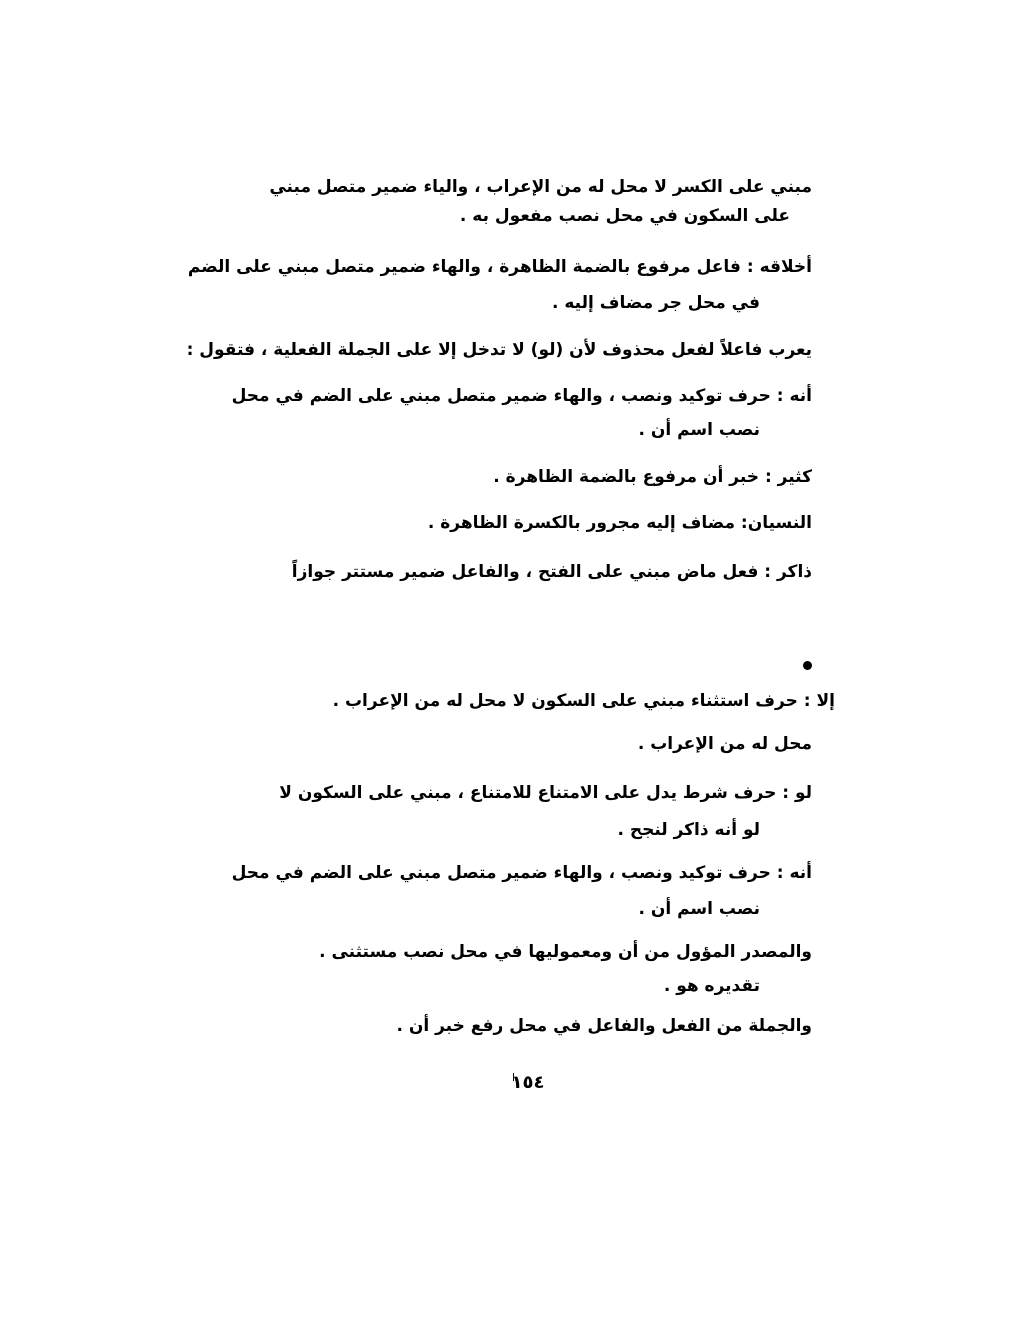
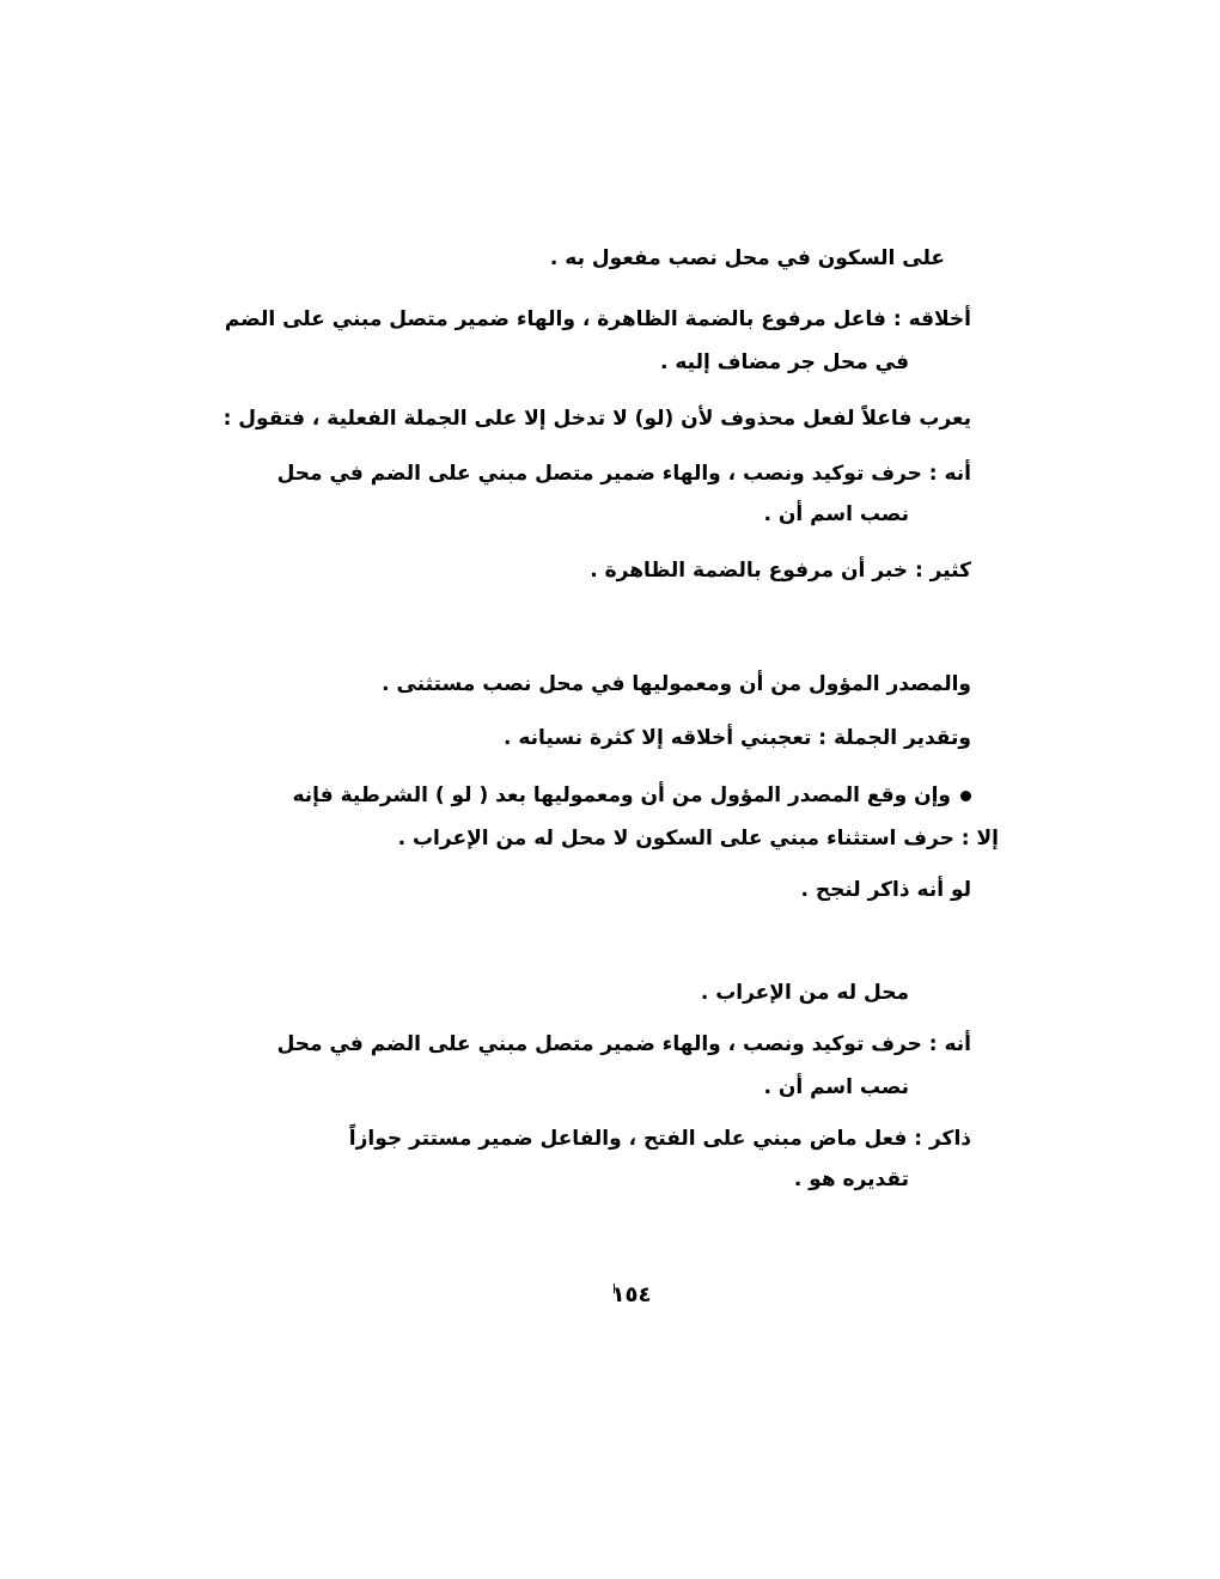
- مبني على الكسر لا محل له من الإعراب ، والياء ضمير متصل مبني
  على السكون في محل نصب مفعول به .
  أخلاقه : فاعل مرفوع بالضمة الظاهرة ، والهاء ضمير متصل مبني على الضم
  في محل جر مضاف إليه .
  يعرب فاعلاً لفعل محذوف لأن (لو) لا تدخل إلا على الجملة الفعلية ، فتقول :
  أنه : حرف توكيد ونصب ، والهاء ضمير متصل مبني على الضم في محل
  نصب اسم أن .
  كثير : خبر أن مرفوع بالضمة الظاهرة .
- النسيان: مضاف إليه مجرور بالكسرة الظاهرة .
- ذاكر : فعل ماض مبني على الفتح ، والفاعل ضمير مستتر جوازاً
+ والمصدر المؤول من أن ومعموليها في محل نصب مستثنى .
+ وتقدير الجملة : تعجبني أخلاقه إلا كثرة نسيانه .
+ وإن وقع المصدر المؤول من أن ومعموليها بعد ( لو ) الشرطية فإنه
  إلا : حرف استثناء مبني على السكون لا محل له من الإعراب .
- محل له من الإعراب .
+ لو أنه ذاكر لنجح .
- لو : حرف شرط يدل على الامتناع للامتناع ، مبني على السكون لا
- لو أنه ذاكر لنجح .
+ محل له من الإعراب .
  أنه : حرف توكيد ونصب ، والهاء ضمير متصل مبني على الضم في محل
  نصب اسم أن .
- والمصدر المؤول من أن ومعموليها في محل نصب مستثنى .
+ ذاكر : فعل ماض مبني على الفتح ، والفاعل ضمير مستتر جوازاً
  تقديره هو .
- والجملة من الفعل والفاعل في محل رفع خبر أن .
  ١٥٤
